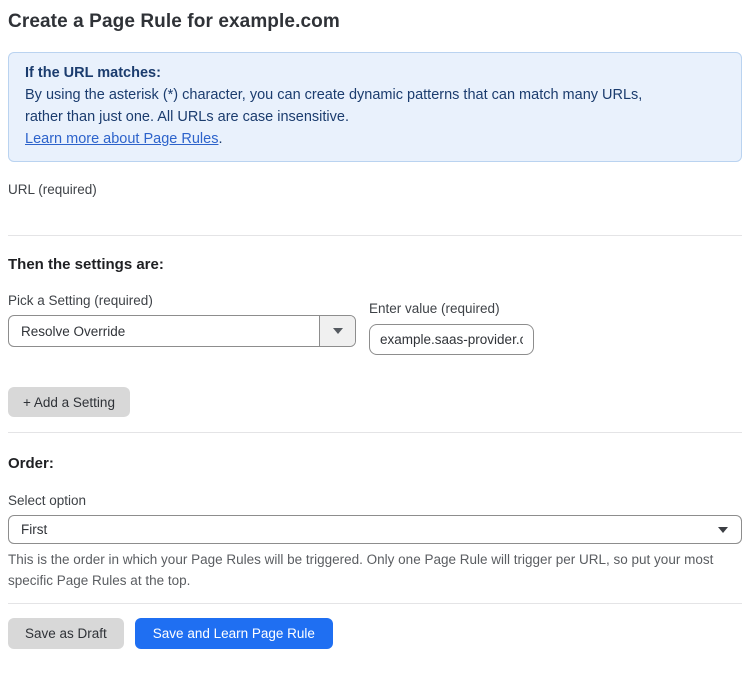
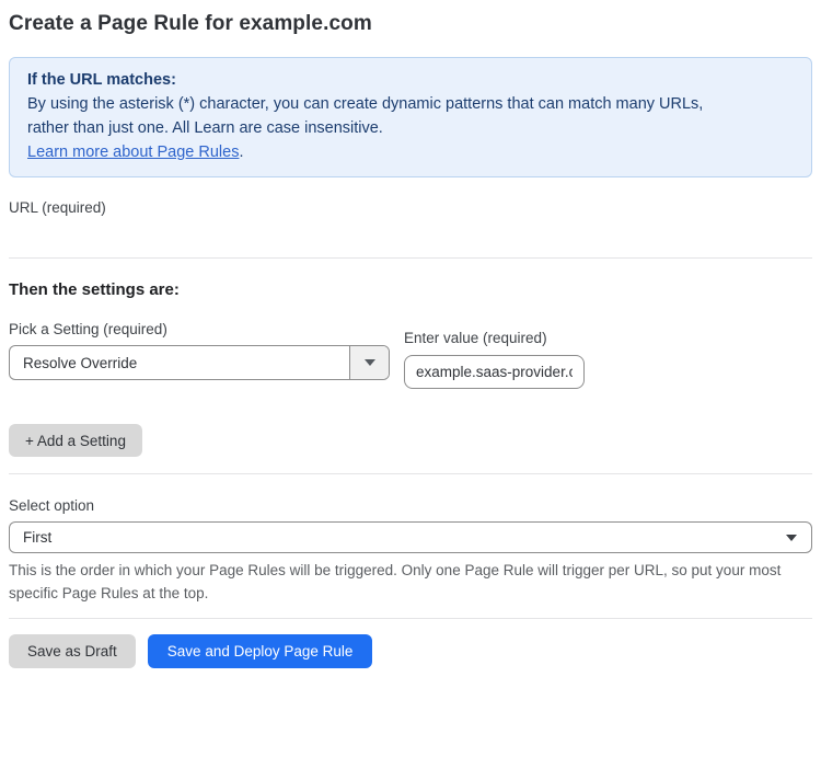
  Create a Page Rule for example.com
  If the URL matches:
- By using the asterisk (*) character, you can create dynamic patterns that can match many URLs, rather than just one. All URLs are case insensitive.
+ By using the asterisk (*) character, you can create dynamic patterns that can match many URLs, rather than just one. All Learn are case insensitive.
  Learn more about Page Rules.
  URL (required)
  Then the settings are:
  Pick a Setting (required)
  Resolve Override
  Enter value (required)
  example.saas-provider.c
  + Add a Setting
- Order:
  Select option
  First
  This is the order in which your Page Rules will be triggered. Only one Page Rule will trigger per URL, so put your most specific Page Rules at the top.
  Save as Draft
- Save and Learn Page Rule
+ Save and Deploy Page Rule
